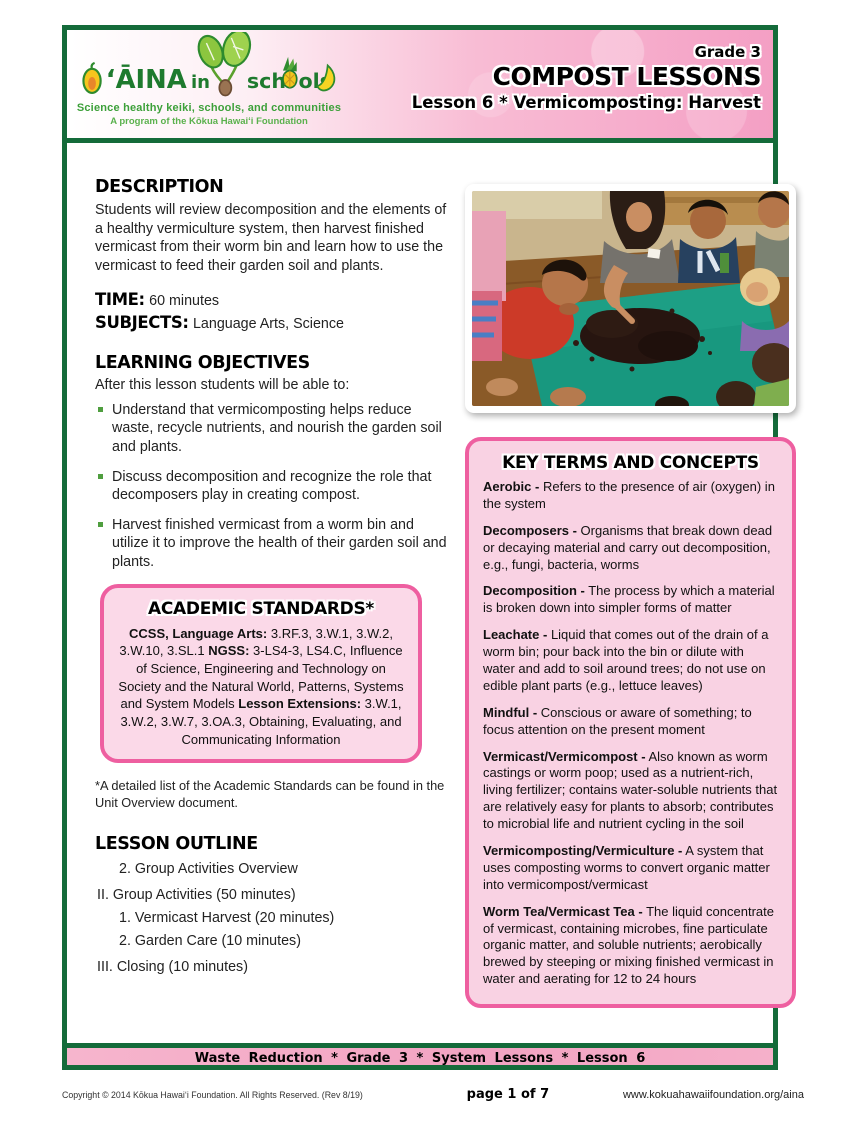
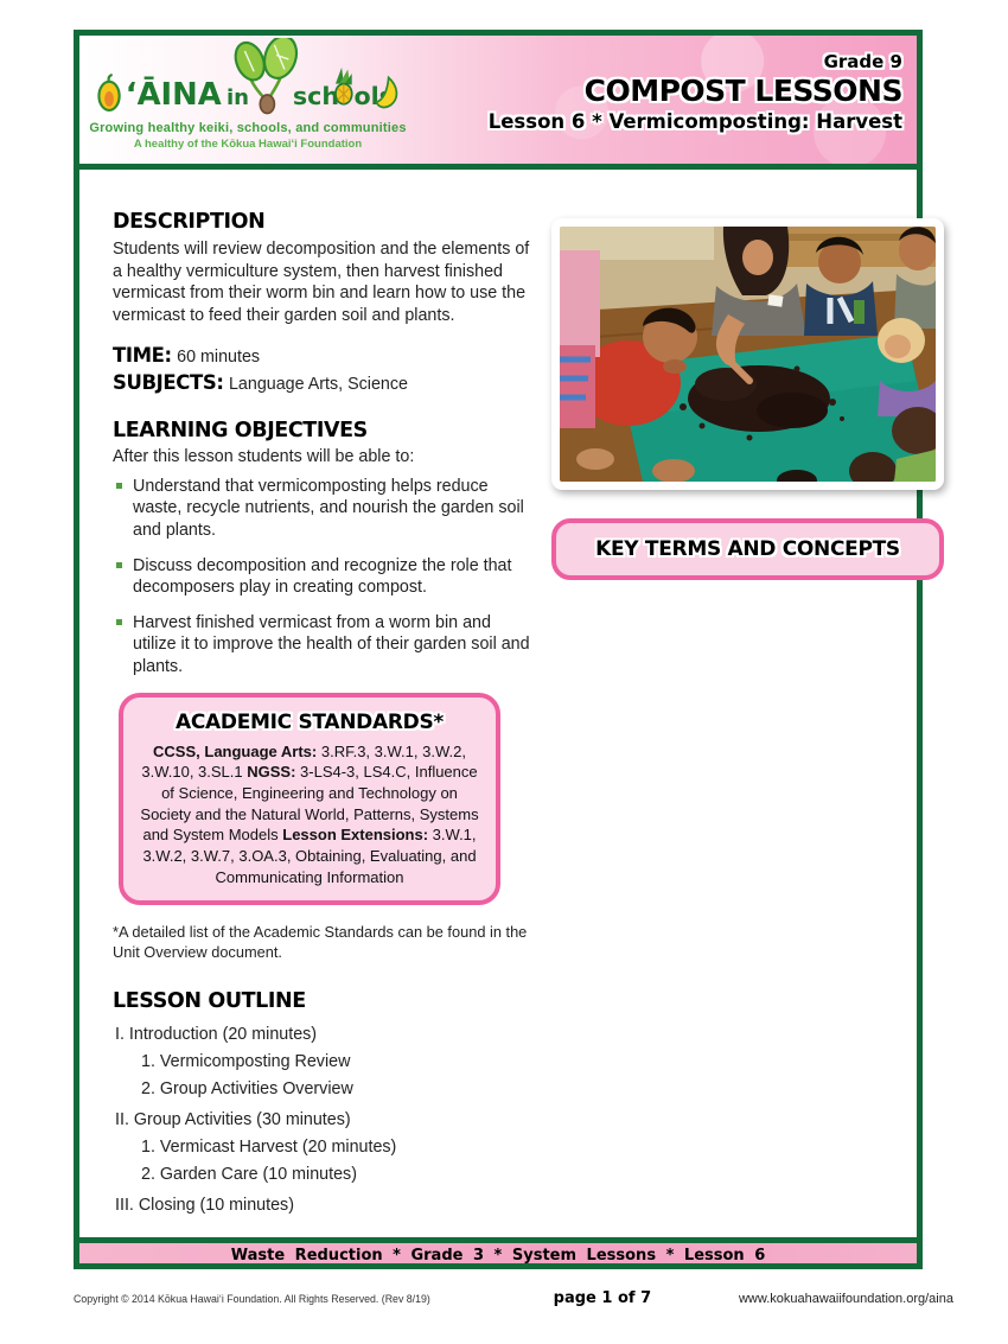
  ʻĀINA
  in
  sch
- Science healthy keiki, schools, and communities
+ Growing healthy keiki, schools, and communities
- A program of the Kōkua Hawaiʻi Foundation
+ A healthy of the Kōkua Hawaiʻi Foundation
- Grade 3
+ Grade 9
  COMPOST LESSONS
  Lesson 6 * Vermicomposting: Harvest
  DESCRIPTION
  Students will review decomposition and the elements of a healthy vermiculture system, then harvest finished vermicast from their worm bin and learn how to use the vermicast to feed their garden soil and plants.
  TIME: 60 minutes
  SUBJECTS: Language Arts, Science
  LEARNING OBJECTIVES
  After this lesson students will be able to:
  Understand that vermicomposting helps reduce waste, recycle nutrients, and nourish the garden soil and plants.
  Discuss decomposition and recognize the role that decomposers play in creating compost.
  Harvest finished vermicast from a worm bin and utilize it to improve the health of their garden soil and plants.
  ACADEMIC STANDARDS*
  CCSS, Language Arts: 3.RF.3, 3.W.1, 3.W.2, 3.W.10, 3.SL.1 NGSS: 3-LS4-3, LS4.C, Influence of Science, Engineering and Technology on Society and the Natural World, Patterns, Systems and System Models Lesson Extensions: 3.W.1, 3.W.2, 3.W.7, 3.OA.3, Obtaining, Evaluating, and Communicating Information
  *A detailed list of the Academic Standards can be found in the Unit Overview document.
  LESSON OUTLINE
+ I. Introduction (20 minutes)
+ 1. Vermicomposting Review
  2. Group Activities Overview
- II. Group Activities (50 minutes)
+ II. Group Activities (30 minutes)
  1. Vermicast Harvest (20 minutes)
  2. Garden Care (10 minutes)
  III. Closing (10 minutes)
  KEY TERMS AND CONCEPTS
- Aerobic - Refers to the presence of air (oxygen) in the system
- Decomposers - Organisms that break down dead or decaying material and carry out decomposition, e.g., fungi, bacteria, worms
- Decomposition - The process by which a material is broken down into simpler forms of matter
- Leachate - Liquid that comes out of the drain of a worm bin; pour back into the bin or dilute with water and add to soil around trees; do not use on edible plant parts (e.g., lettuce leaves)
- Mindful - Conscious or aware of something; to focus attention on the present moment
- Vermicast/Vermicompost - Also known as worm castings or worm poop; used as a nutrient-rich, living fertilizer; contains water-soluble nutrients that are relatively easy for plants to absorb; contributes to microbial life and nutrient cycling in the soil
- Vermicomposting/Vermiculture - A system that uses composting worms to convert organic matter into vermicompost/vermicast
- Worm Tea/Vermicast Tea - The liquid concentrate of vermicast, containing microbes, fine particulate organic matter, and soluble nutrients; aerobically brewed by steeping or mixing finished vermicast in water and aerating for 12 to 24 hours
  Waste Reduction * Grade 3 * System Lessons * Lesson 6
  Copyright © 2014 Kōkua Hawaiʻi Foundation. All Rights Reserved. (Rev 8/19)
  page 1 of 7
  www.kokuahawaiifoundation.org/aina
